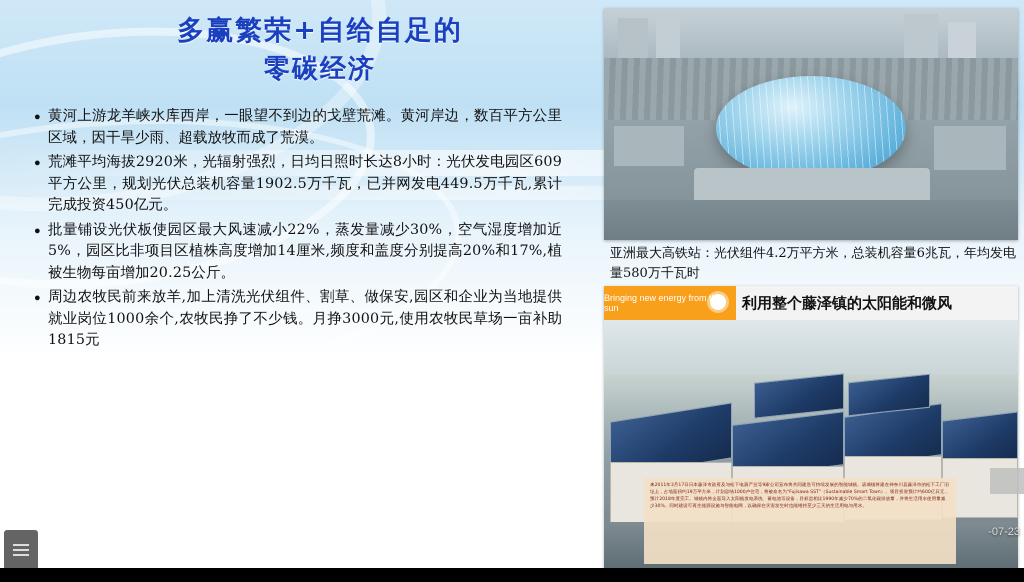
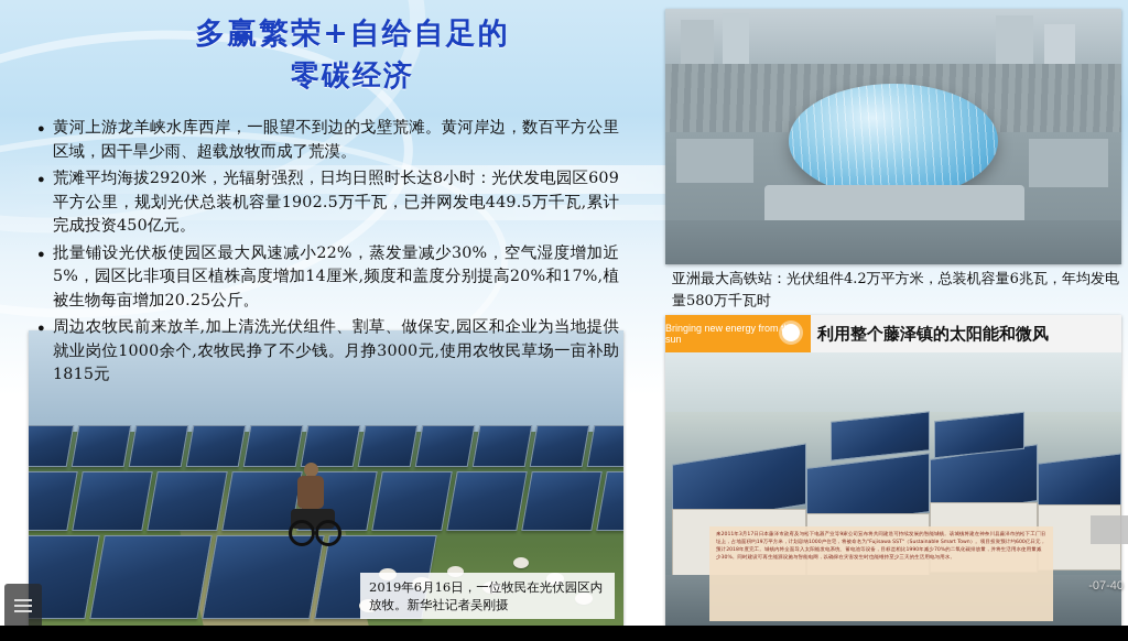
  多赢繁荣+自给自足的
  零碳经济
  ●
  黄河上游龙羊峡水库西岸，一眼望不到边的戈壁荒滩。黄河岸边，数百平方公里区域，因干旱少雨、超载放牧而成了荒漠。
  ●
  荒滩平均海拔2920米，光辐射强烈，日均日照时长达8小时：光伏发电园区609平方公里，规划光伏总装机容量1902.5万千瓦，已并网发电449.5万千瓦,累计完成投资450亿元。
  ●
  批量铺设光伏板使园区最大风速减小22%，蒸发量减少30%，空气湿度增加近5%，园区比非项目区植株高度增加14厘米,频度和盖度分别提高20%和17%,植被生物每亩增加20.25公斤。
  ●
  周边农牧民前来放羊,加上清洗光伏组件、割草、做保安,园区和企业为当地提供就业岗位1000余个,农牧民挣了不少钱。月挣3000元,使用农牧民草场一亩补助1815元
+ 2019年6月16日，一位牧民在光伏园区内放牧。新华社记者吴刚摄
  亚洲最大高铁站：光伏组件4.2万平方米，总装机容量6兆瓦，年均发电量580万千瓦时
  Bringing new energy from sun
  利用整个藤泽镇的太阳能和微风
- -07-23
+ -07-40
